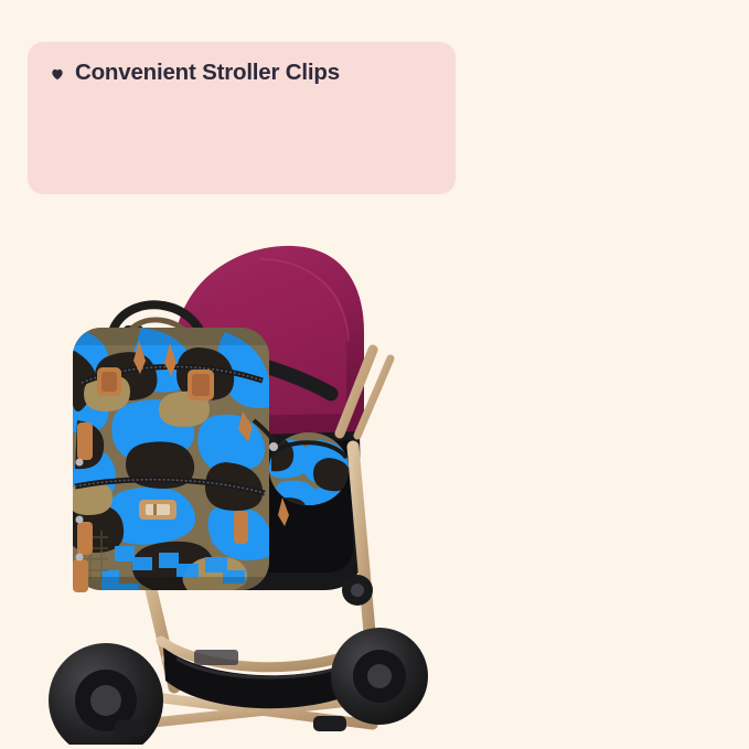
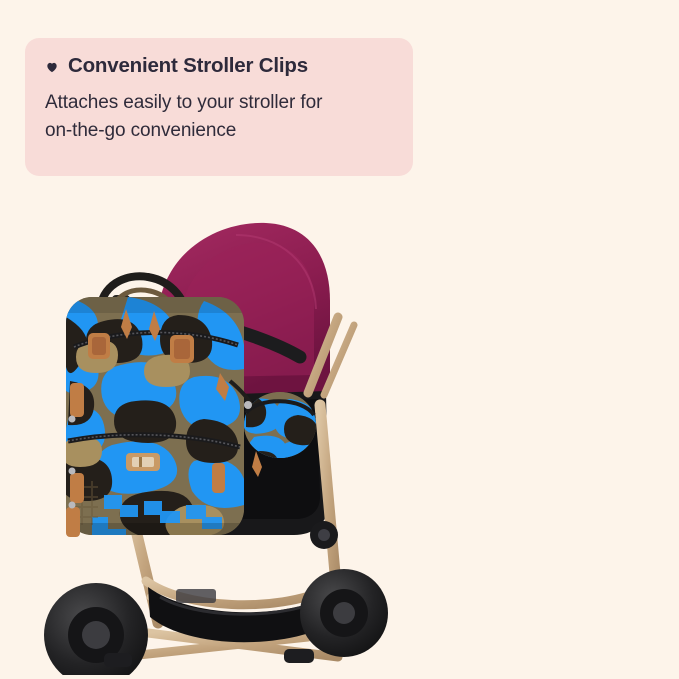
  Convenient Stroller Clips
+ Attaches easily to your stroller for
+ on-the-go convenience
